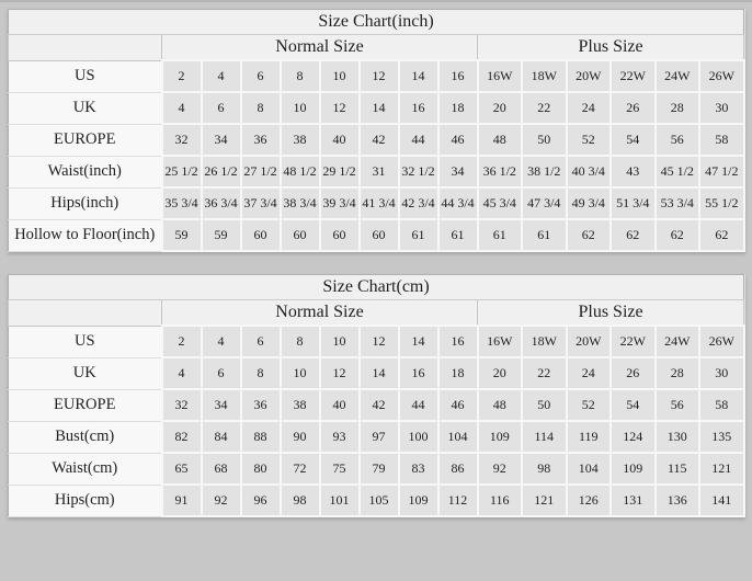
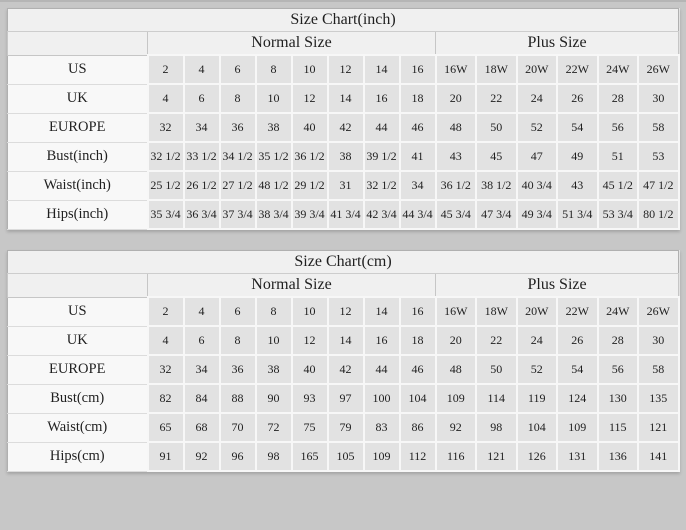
  Size Chart(inch)
  	Normal Size	Plus Size
  US	2	4	6	8	10	12	14	16	16W	18W	20W	22W	24W	26W
  UK	4	6	8	10	12	14	16	18	20	22	24	26	28	30
  EUROPE	32	34	36	38	40	42	44	46	48	50	52	54	56	58
+ Bust(inch)	32 1/2	33 1/2	34 1/2	35 1/2	36 1/2	38	39 1/2	41	43	45	47	49	51	53
  Waist(inch)	25 1/2	26 1/2	27 1/2	48 1/2	29 1/2	31	32 1/2	34	36 1/2	38 1/2	40 3/4	43	45 1/2	47 1/2
- Hips(inch)	35 3/4	36 3/4	37 3/4	38 3/4	39 3/4	41 3/4	42 3/4	44 3/4	45 3/4	47 3/4	49 3/4	51 3/4	53 3/4	55 1/2
+ Hips(inch)	35 3/4	36 3/4	37 3/4	38 3/4	39 3/4	41 3/4	42 3/4	44 3/4	45 3/4	47 3/4	49 3/4	51 3/4	53 3/4	80 1/2
- Hollow to Floor(inch)	59	59	60	60	60	60	61	61	61	61	62	62	62	62
  Size Chart(cm)
  	Normal Size	Plus Size
  US	2	4	6	8	10	12	14	16	16W	18W	20W	22W	24W	26W
  UK	4	6	8	10	12	14	16	18	20	22	24	26	28	30
  EUROPE	32	34	36	38	40	42	44	46	48	50	52	54	56	58
  Bust(cm)	82	84	88	90	93	97	100	104	109	114	119	124	130	135
- Waist(cm)	65	68	80	72	75	79	83	86	92	98	104	109	115	121
+ Waist(cm)	65	68	70	72	75	79	83	86	92	98	104	109	115	121
- Hips(cm)	91	92	96	98	101	105	109	112	116	121	126	131	136	141
+ Hips(cm)	91	92	96	98	165	105	109	112	116	121	126	131	136	141
